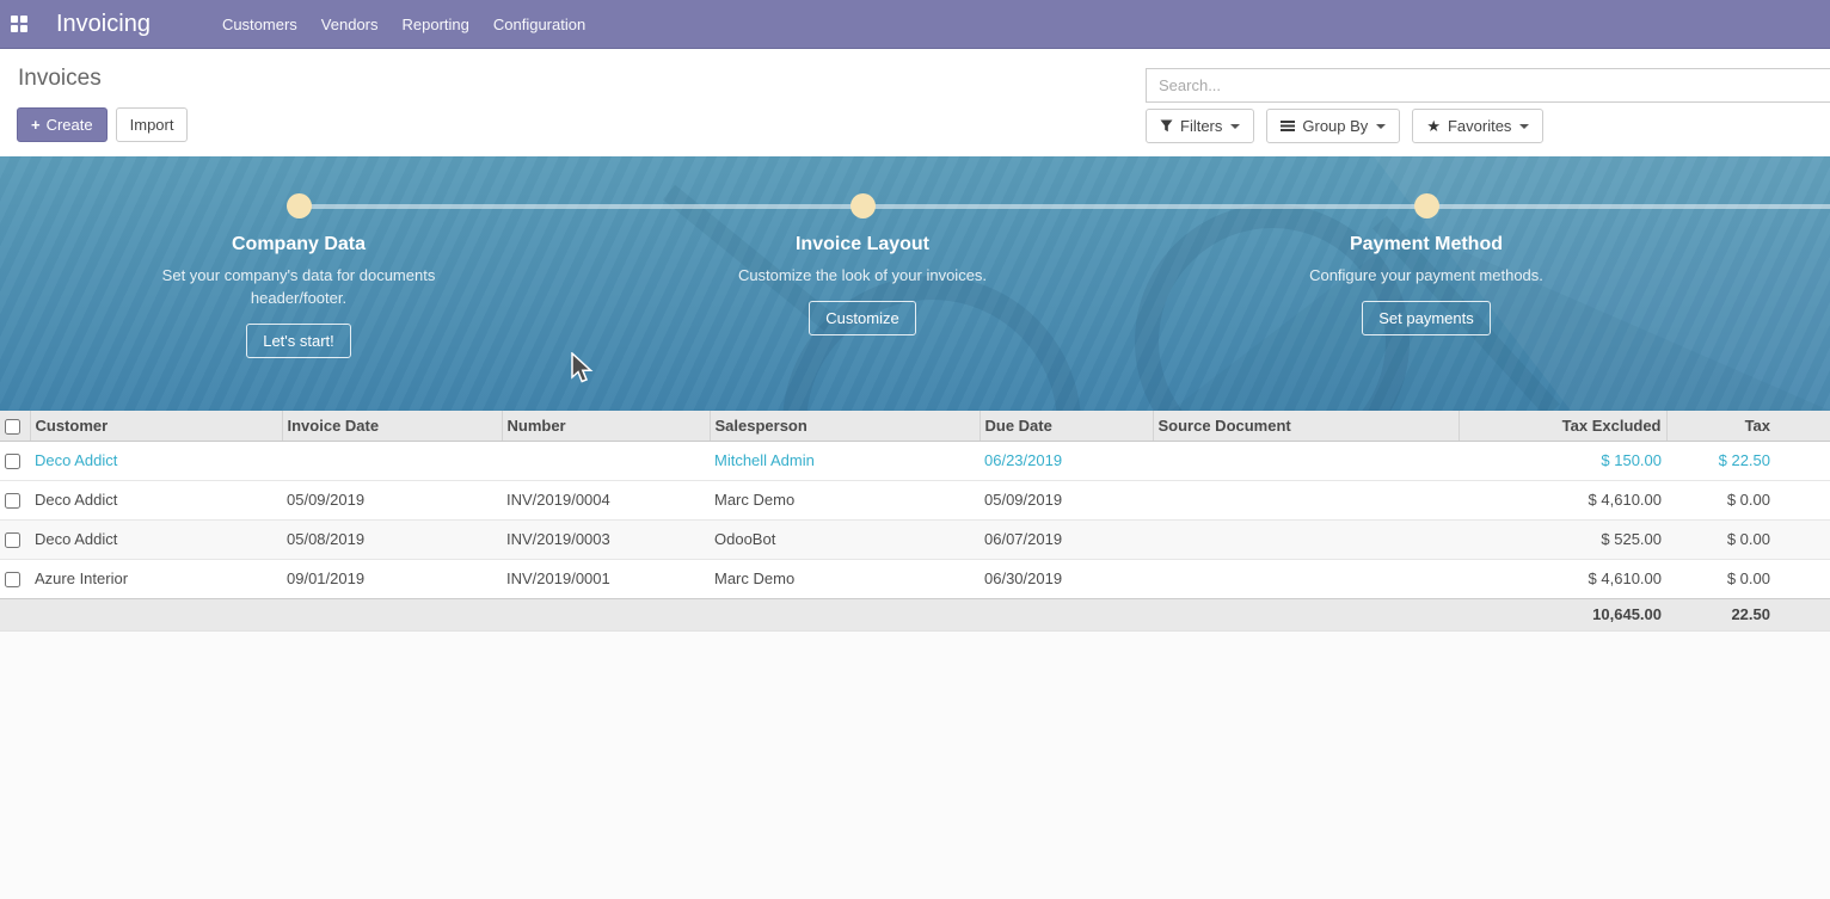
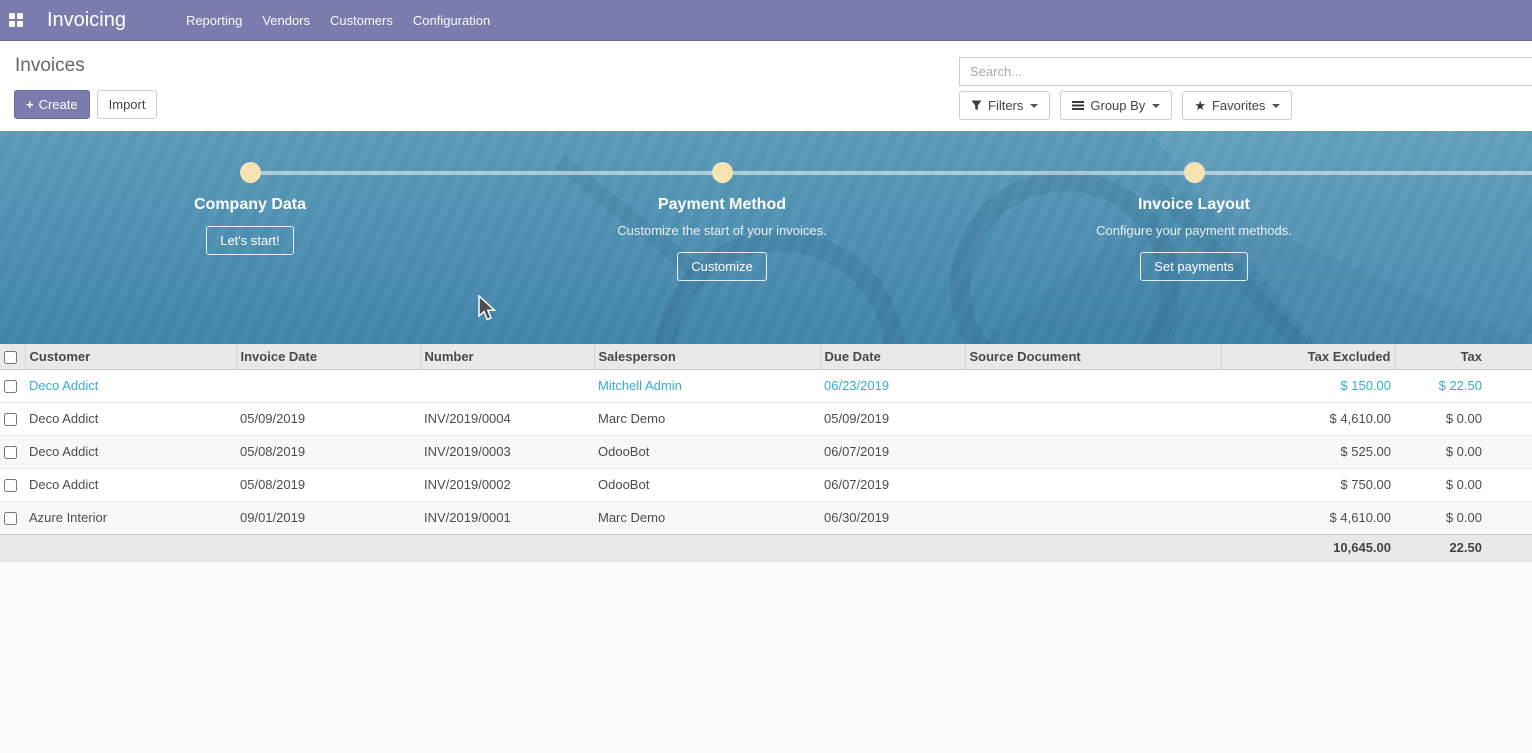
  Invoicing
- Customers
+ Reporting
  Vendors
- Reporting
+ Customers
  Configuration
  Invoices
  +
  Create
  Import
  Search...
  Filters
  Group By
  ★
  Favorites
  Company Data
- Set your company's data for documents header/footer.
  Let's start!
- Invoice Layout
+ Payment Method
- Customize the look of your invoices.
+ Customize the start of your invoices.
  Customize
- Payment Method
+ Invoice Layout
  Configure your payment methods.
  Set payments
  	Customer	Invoice Date	Number	Salesperson	Due Date	Source Document	Tax Excluded	Tax
  	Deco Addict			Mitchell Admin	06/23/2019		$ 150.00	$ 22.50
  	Deco Addict	05/09/2019	INV/2019/0004	Marc Demo	05/09/2019		$ 4,610.00	$ 0.00
  	Deco Addict	05/08/2019	INV/2019/0003	OdooBot	06/07/2019		$ 525.00	$ 0.00
+ 	Deco Addict	05/08/2019	INV/2019/0002	OdooBot	06/07/2019		$ 750.00	$ 0.00
  	Azure Interior	09/01/2019	INV/2019/0001	Marc Demo	06/30/2019		$ 4,610.00	$ 0.00
  	10,645.00	22.50
